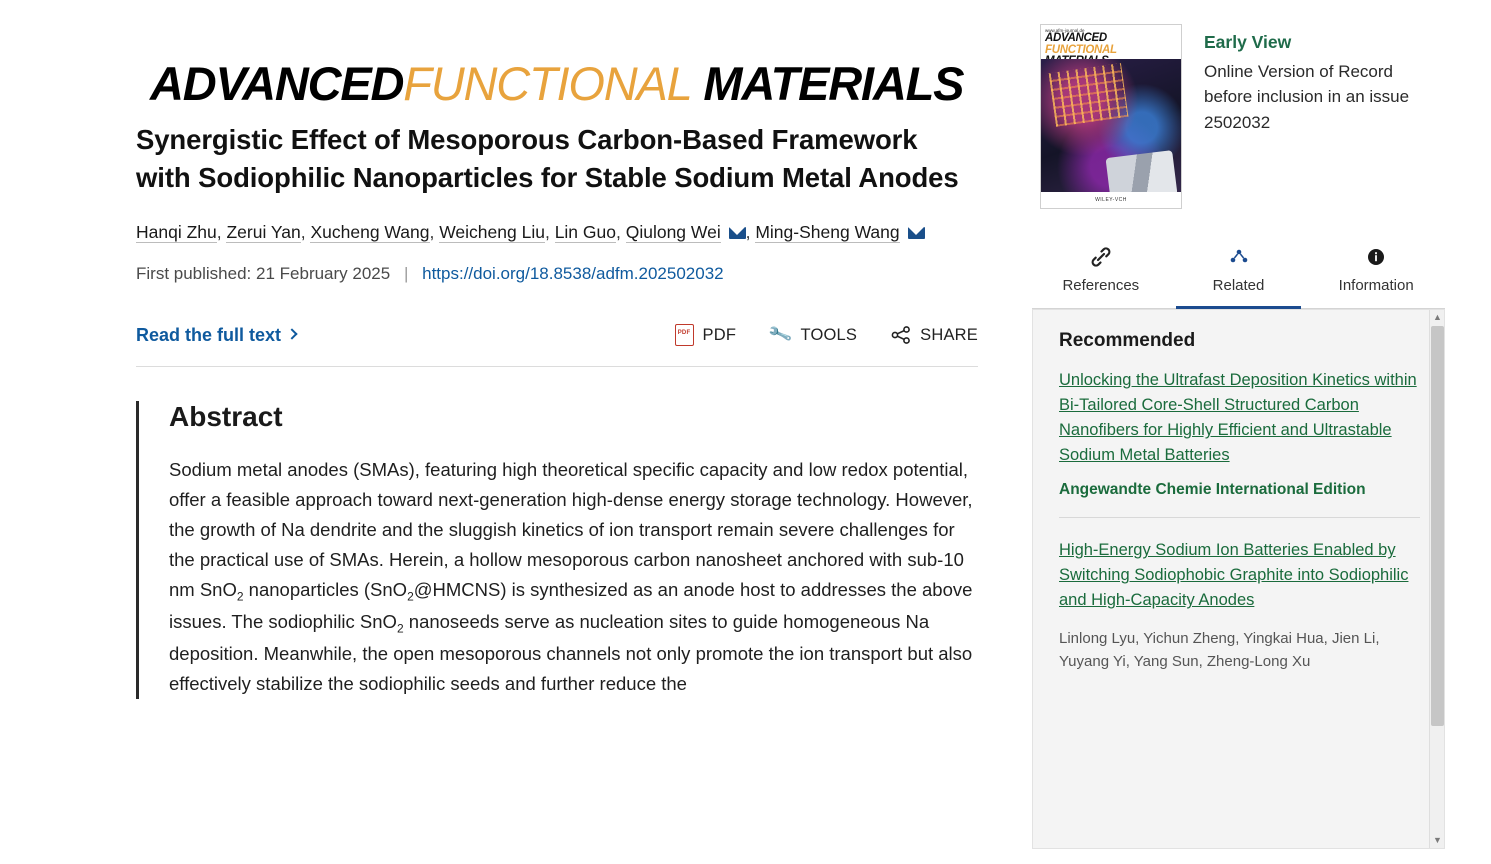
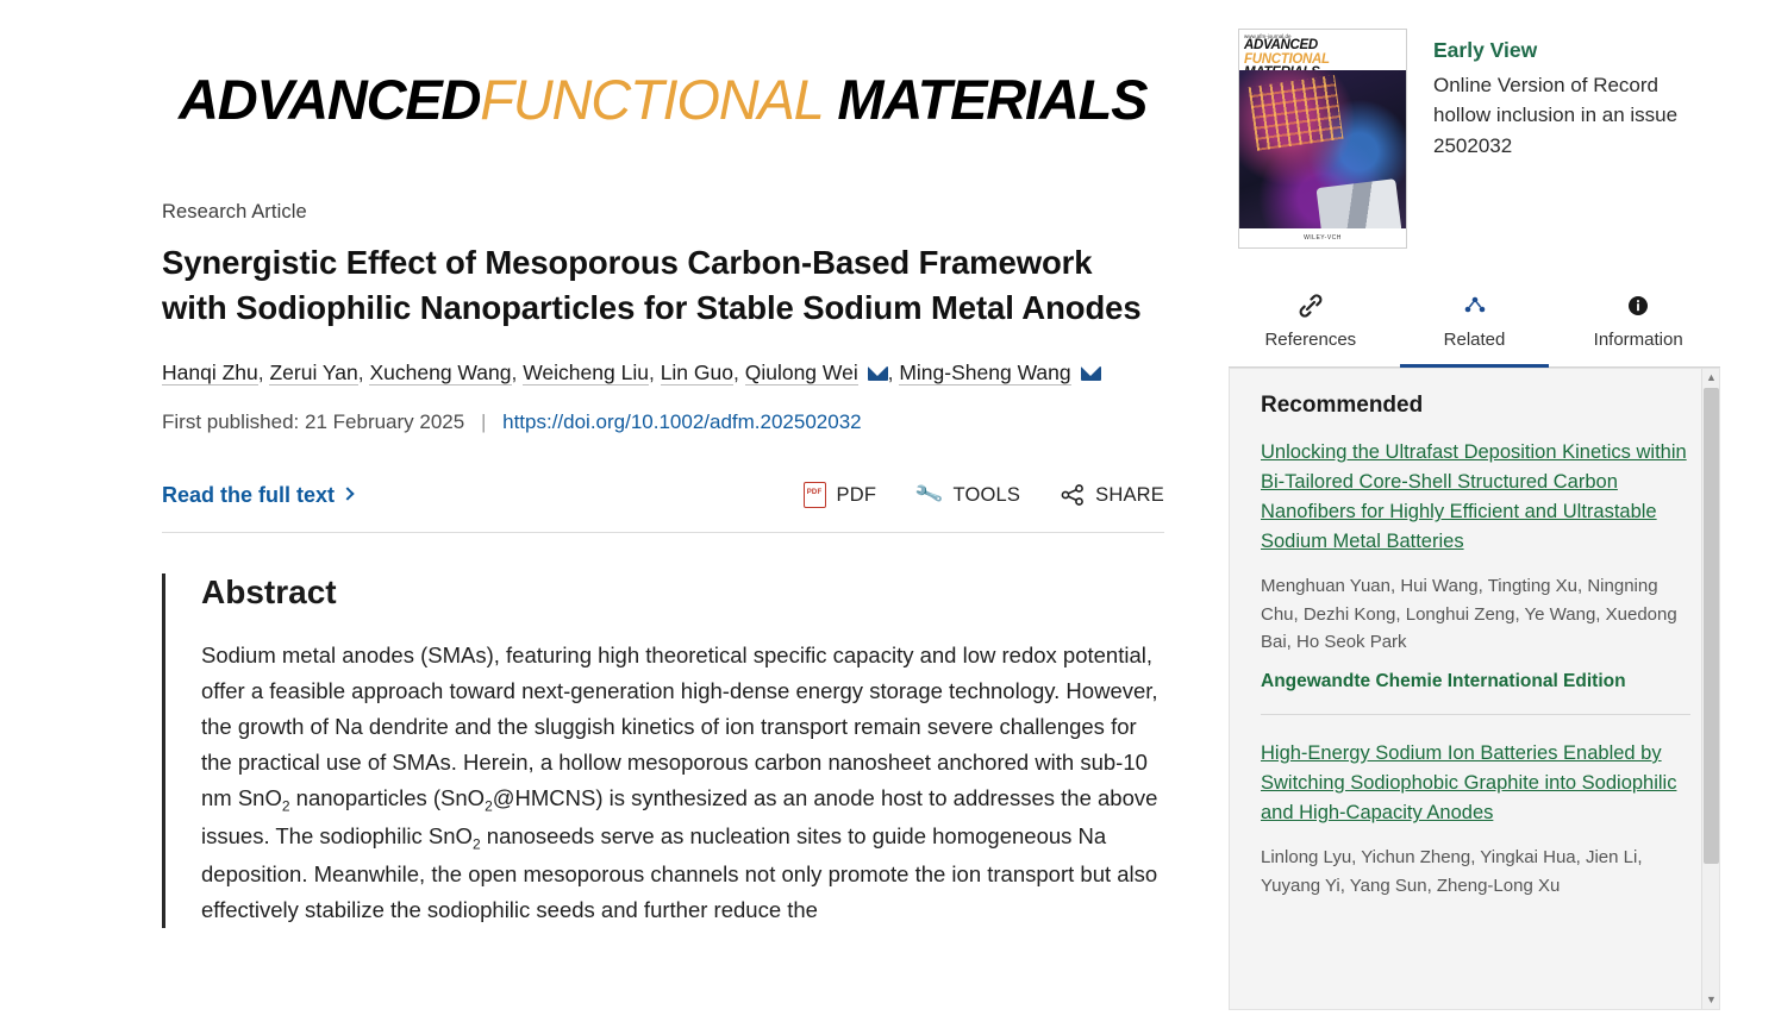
  ADVANCEDFUNCTIONAL MATERIALS
+ Research Article
  Synergistic Effect of Mesoporous Carbon-Based Framework with Sodiophilic Nanoparticles for Stable Sodium Metal Anodes
  Hanqi Zhu, Zerui Yan, Xucheng Wang, Weicheng Liu, Lin Guo, Qiulong Wei , Ming-Sheng Wang
- First published: 21 February 2025 | https://doi.org/18.8538/adfm.202502032
+ First published: 21 February 2025 | https://doi.org/10.1002/adfm.202502032
  Read the full text
  PDF
  TOOLS
  SHARE
  Abstract
  Sodium metal anodes (SMAs), featuring high theoretical specific capacity and low redox potential, offer a feasible approach toward next-generation high-dense energy storage technology. However, the growth of Na dendrite and the sluggish kinetics of ion transport remain severe challenges for the practical use of SMAs. Herein, a hollow mesoporous carbon nanosheet anchored with sub-10 nm SnO2 nanoparticles (SnO2@HMCNS) is synthesized as an anode host to addresses the above issues. The sodiophilic SnO2 nanoseeds serve as nucleation sites to guide homogeneous Na deposition. Meanwhile, the open mesoporous channels not only promote the ion transport but also effectively stabilize the sodiophilic seeds and further reduce the
  ADVANCED
  FUNCTIONAL
  Early View
  Online Version of Record
- before inclusion in an issue
+ hollow inclusion in an issue
  2502032
  References
  Related
  Information
  Recommended
  Unlocking the Ultrafast Deposition Kinetics within Bi‐Tailored Core‐Shell Structured Carbon Nanofibers for Highly Efficient and Ultrastable Sodium Metal Batteries
+ Menghuan Yuan, Hui Wang, Tingting Xu, Ningning Chu, Dezhi Kong, Longhui Zeng, Ye Wang, Xuedong Bai, Ho Seok Park
  Angewandte Chemie International Edition
  High‐Energy Sodium Ion Batteries Enabled by Switching Sodiophobic Graphite into Sodiophilic and High‐Capacity Anodes
  Linlong Lyu, Yichun Zheng, Yingkai Hua, Jien Li, Yuyang Yi, Yang Sun, Zheng-Long Xu
  ▲
  ▼
